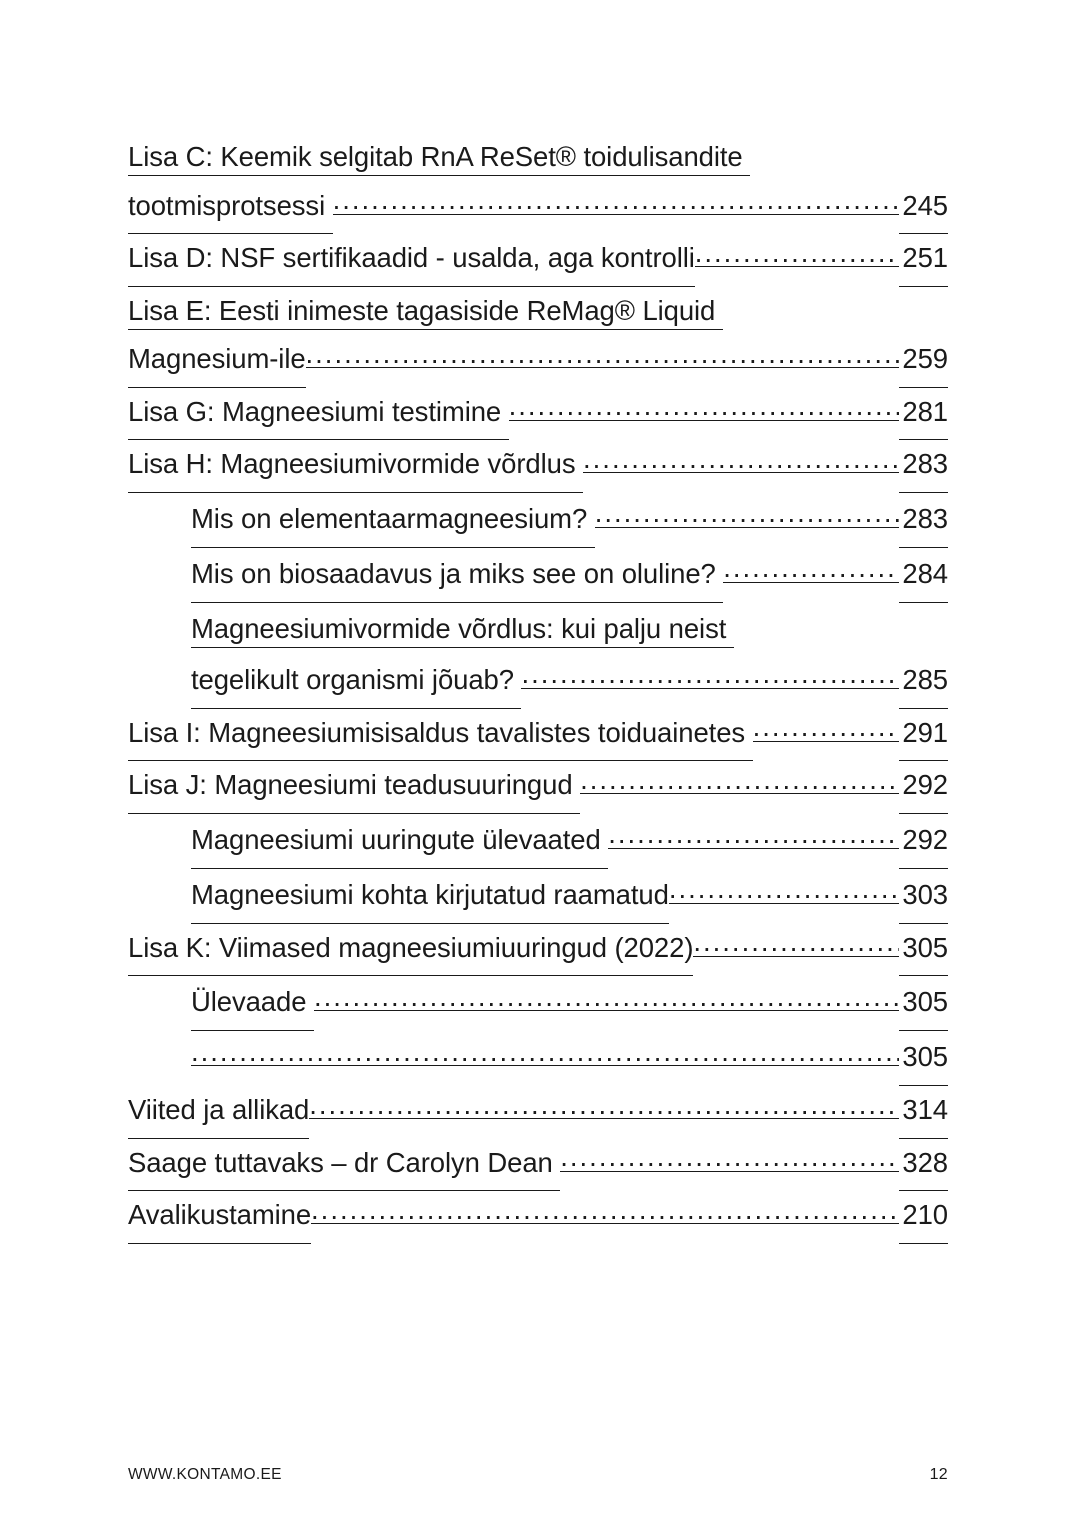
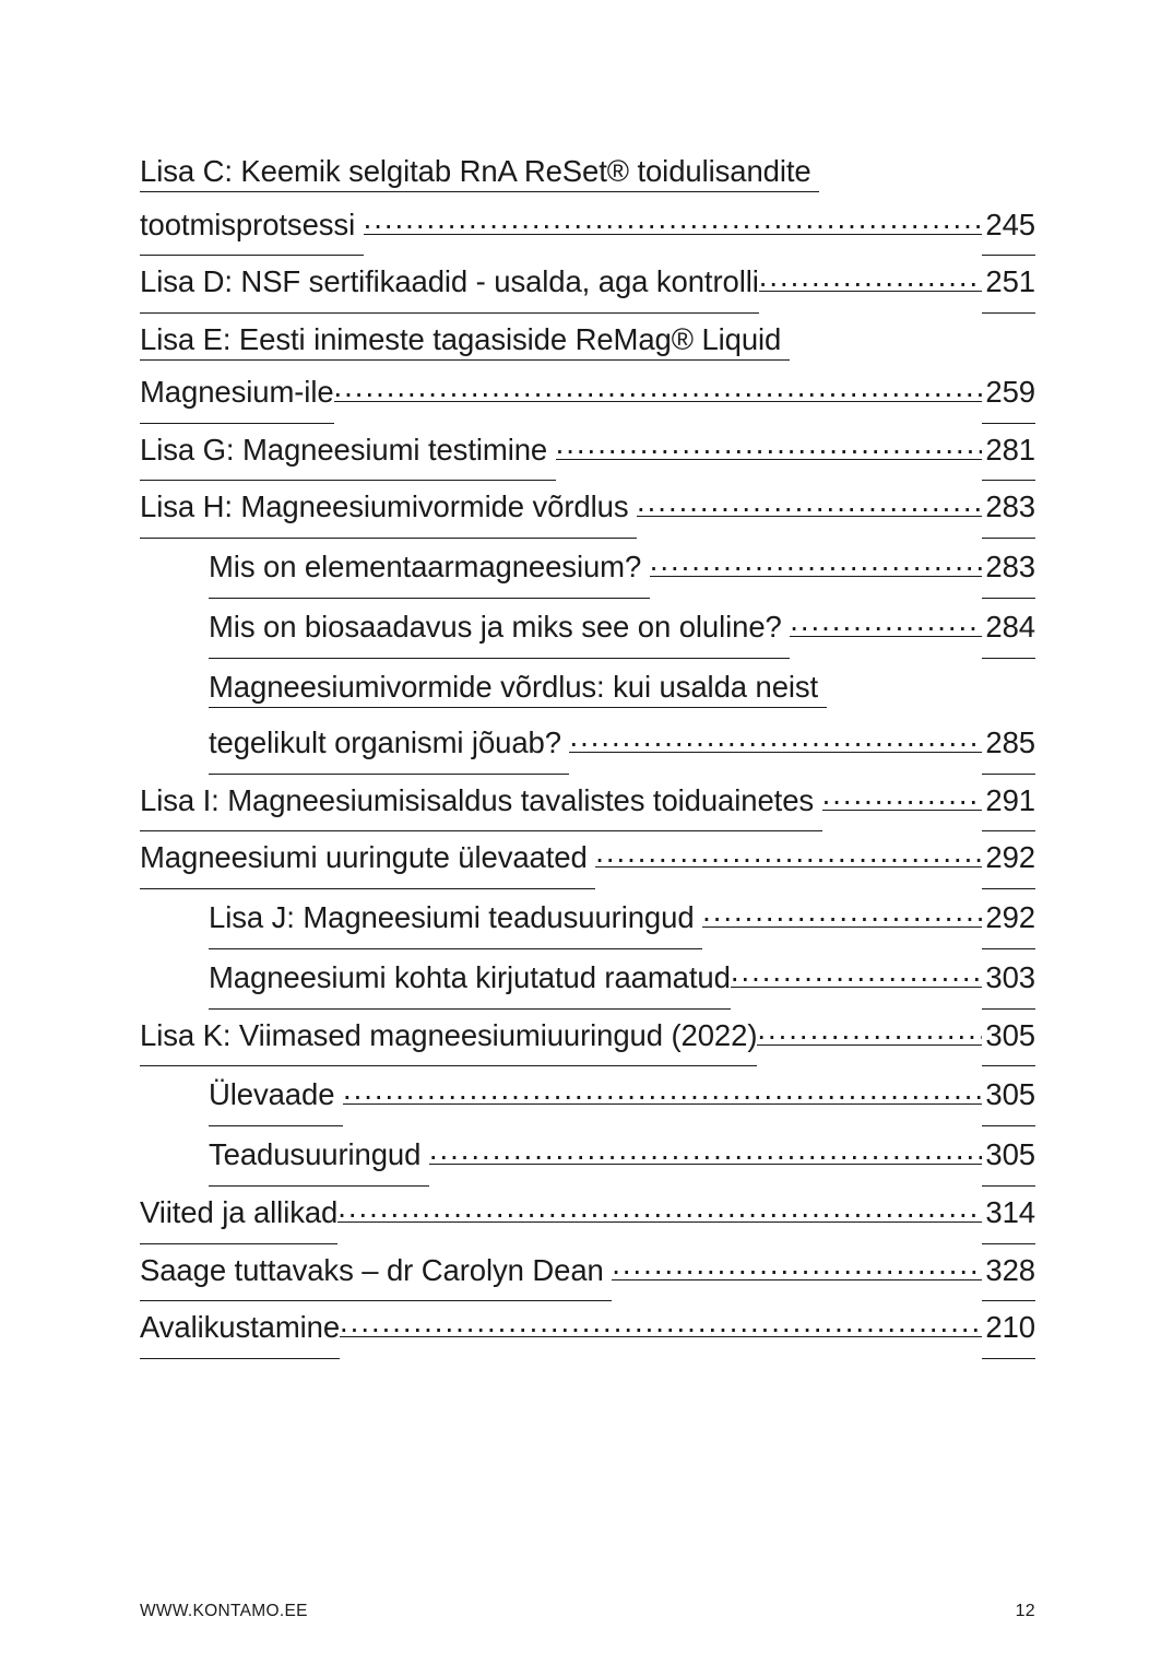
  Lisa C: Keemik selgitab RnA ReSet® toidulisandite
  tootmisprotsessi
  245
  Lisa D: NSF sertifikaadid - usalda, aga kontrolli
  251
  Lisa E: Eesti inimeste tagasiside ReMag® Liquid
  Magnesium-ile
  259
  Lisa G: Magneesiumi testimine
  281
  Lisa H: Magneesiumivormide võrdlus
  283
  Mis on elementaarmagneesium?
  283
  Mis on biosaadavus ja miks see on oluline?
  284
- Magneesiumivormide võrdlus: kui palju neist
+ Magneesiumivormide võrdlus: kui usalda neist
  tegelikult organismi jõuab?
  285
  Lisa I: Magneesiumisisaldus tavalistes toiduainetes
  291
- Lisa J: Magneesiumi teadusuuringud
+ Magneesiumi uuringute ülevaated
  292
- Magneesiumi uuringute ülevaated
+ Lisa J: Magneesiumi teadusuuringud
  292
  Magneesiumi kohta kirjutatud raamatud
  303
  Lisa K: Viimased magneesiumiuuringud (2022)
  305
  Ülevaade
  305
+ Teadusuuringud
  305
  Viited ja allikad
  314
  Saage tuttavaks – dr Carolyn Dean
  328
  Avalikustamine
  210
  WWW.KONTAMO.EE
  12
